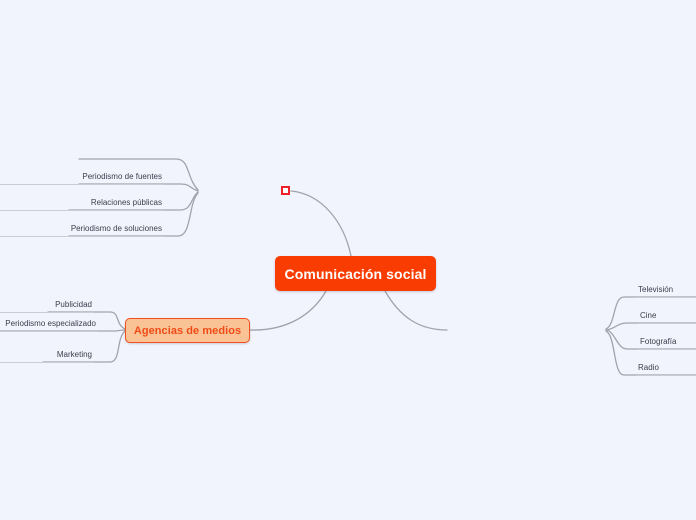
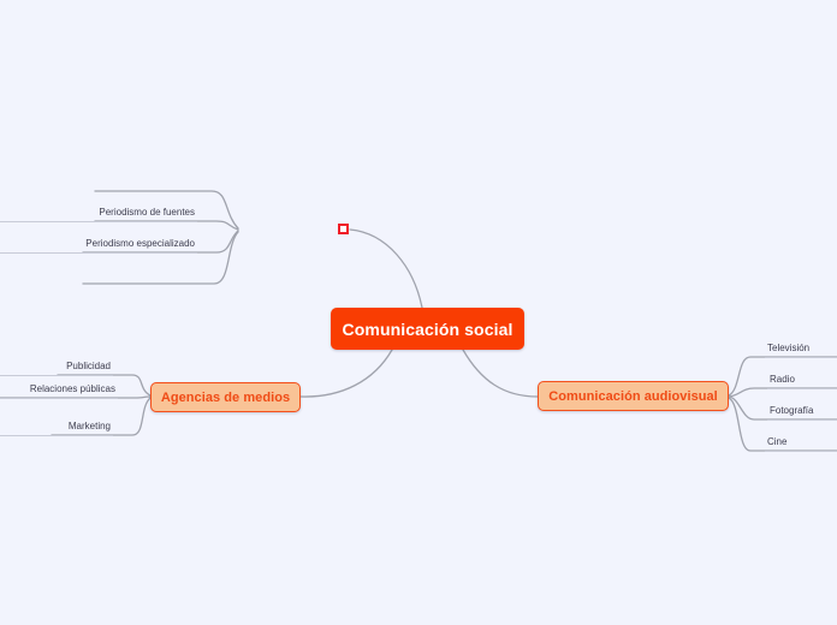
  Comunicación social
  Periodismo de fuentes
- Relaciones públicas
+ Periodismo especializado
- Periodismo de soluciones
  Agencias de medios
  Publicidad
- Periodismo especializado
+ Relaciones públicas
  Marketing
+ Comunicación audiovisual
  Televisión
- Cine
+ Radio
  Fotografía
- Radio
+ Cine
